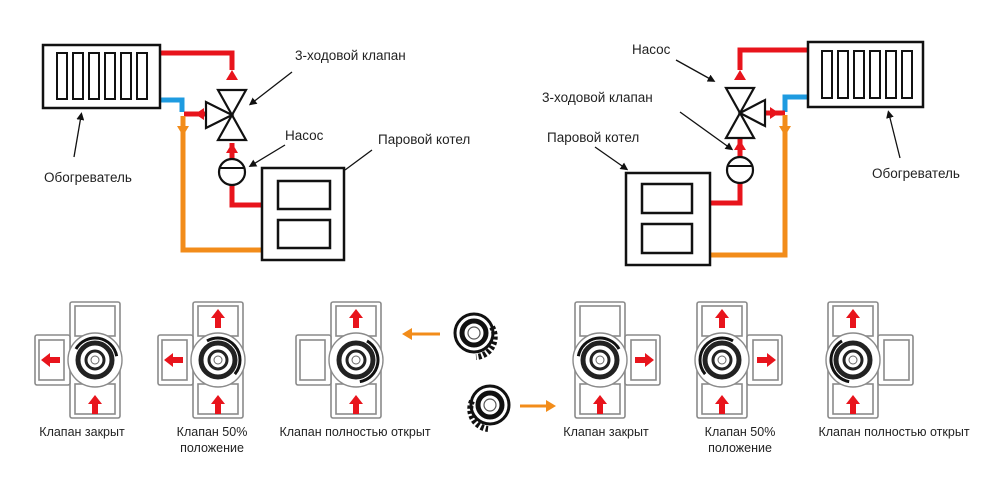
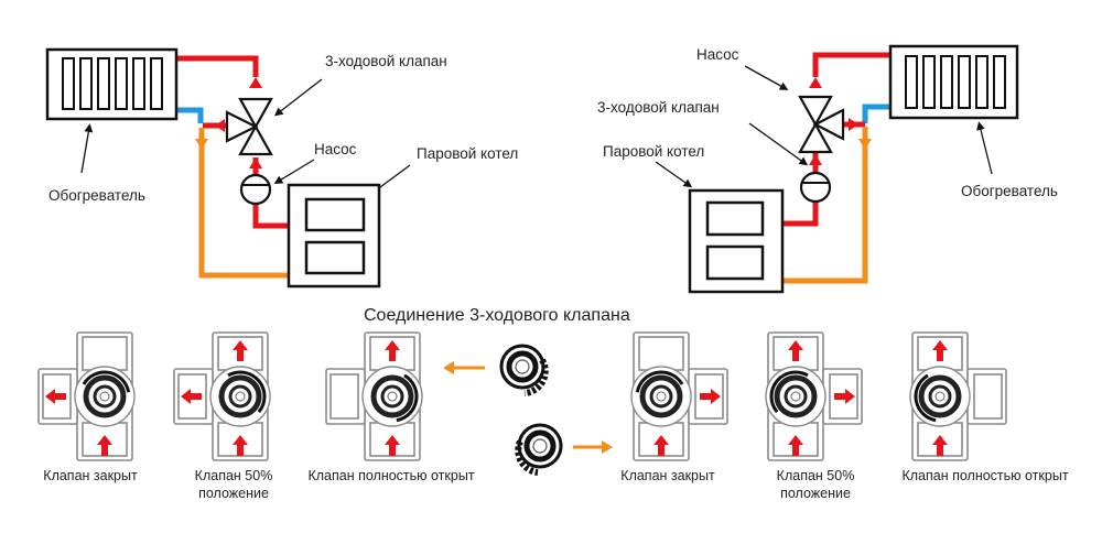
  Обогреватель
  3-ходовой клапан
  Насос
  Паровой котел
  Насос
  3-ходовой клапан
  Паровой котел
  Обогреватель
+ Соединение 3-ходового клапана
  Клапан закрыт
  Клапан 50%
  положение
  Клапан полностью открыт
  Клапан закрыт
  Клапан 50%
  положение
  Клапан полностью открыт
